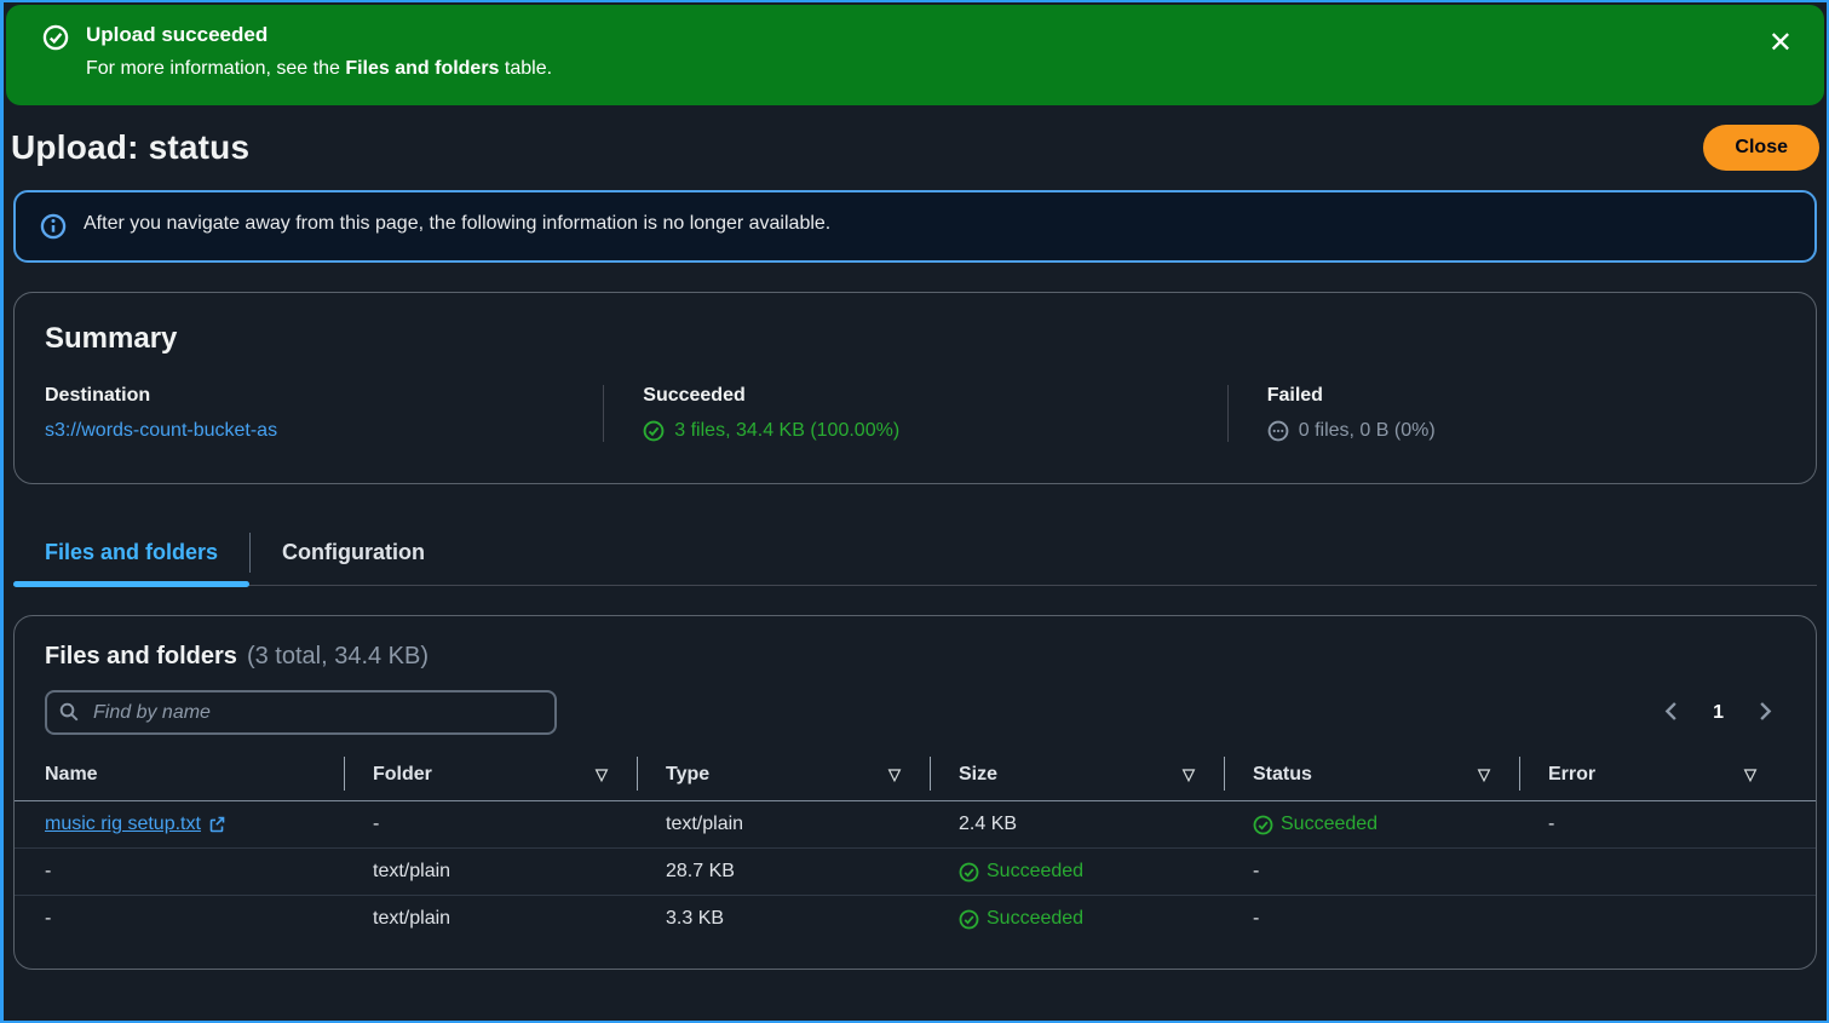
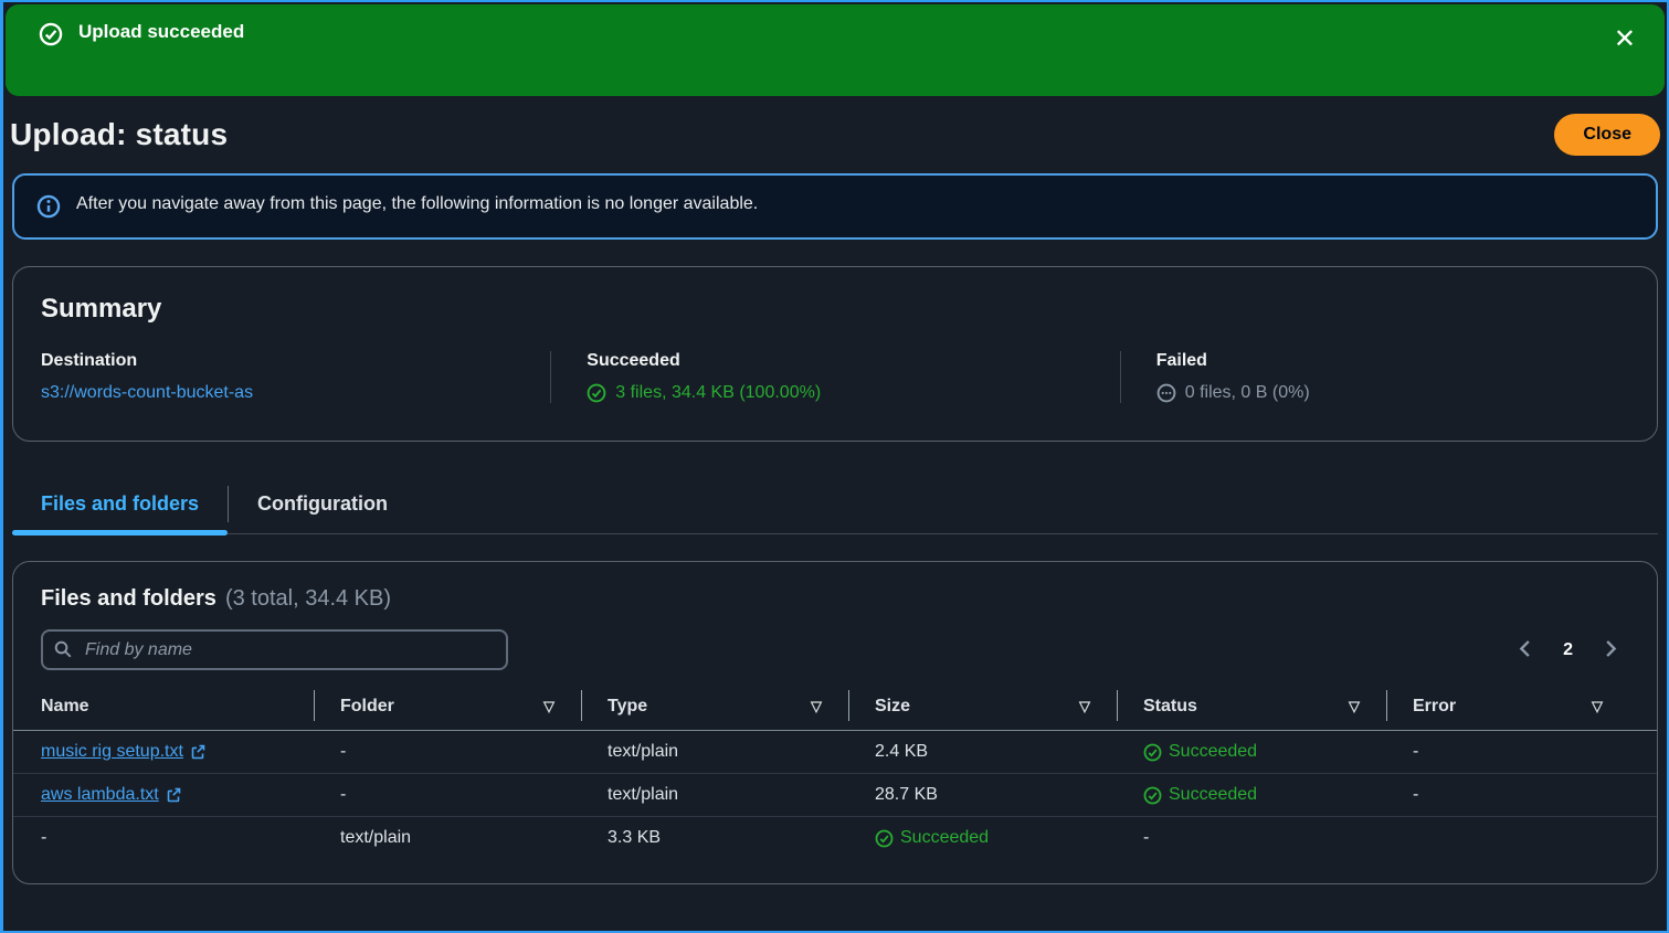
  Upload succeeded
- For more information, see the Files and folders table.
  ✕
  Upload: status
  Close
  After you navigate away from this page, the following information is no longer available.
  Summary
  Destination
  s3://words-count-bucket-as
  Succeeded
  3 files, 34.4 KB (100.00%)
  Failed
  0 files, 0 B (0%)
  Files and folders
  Configuration
  Files and folders
  (3 total, 34.4 KB)
  Find by name
- 1
+ 2
  Name
  Folder
  ▽
  Type
  ▽
  Size
  ▽
  Status
  ▽
  Error
  ▽
  music rig setup.txt
  -
  text/plain
  2.4 KB
  Succeeded
  -
+ aws lambda.txt
  -
  text/plain
  28.7 KB
  Succeeded
  -
  -
  text/plain
  3.3 KB
  Succeeded
  -
